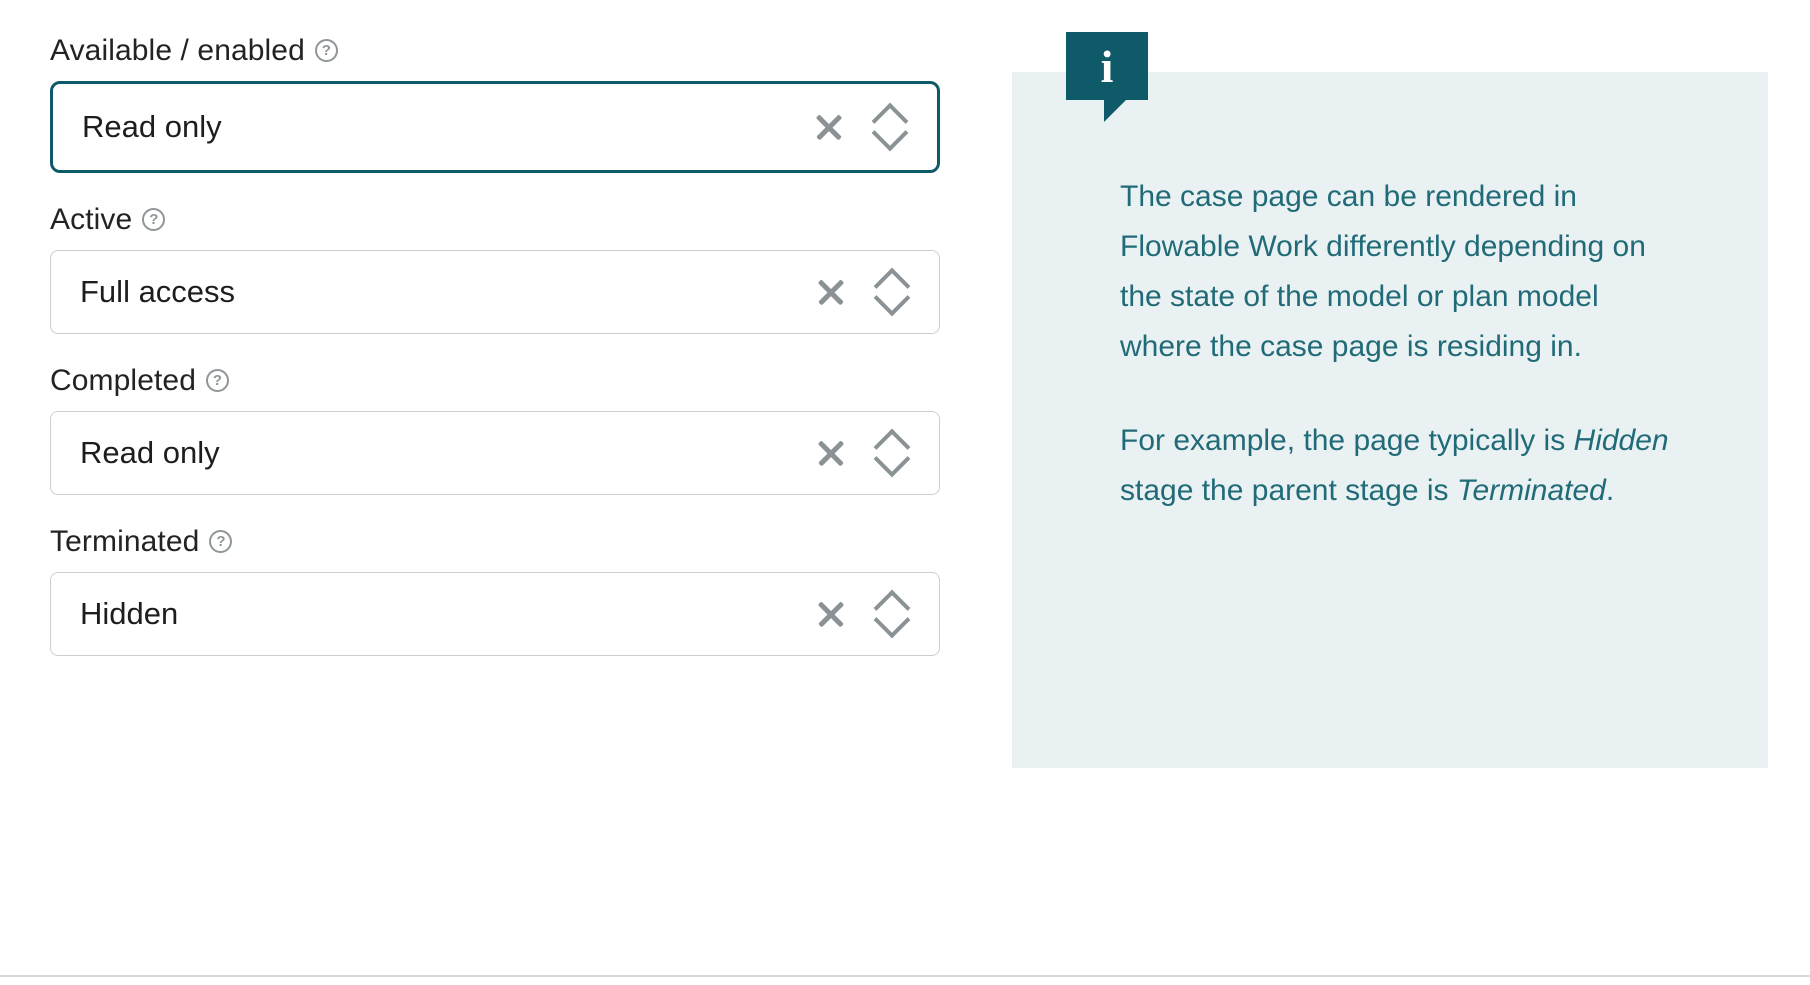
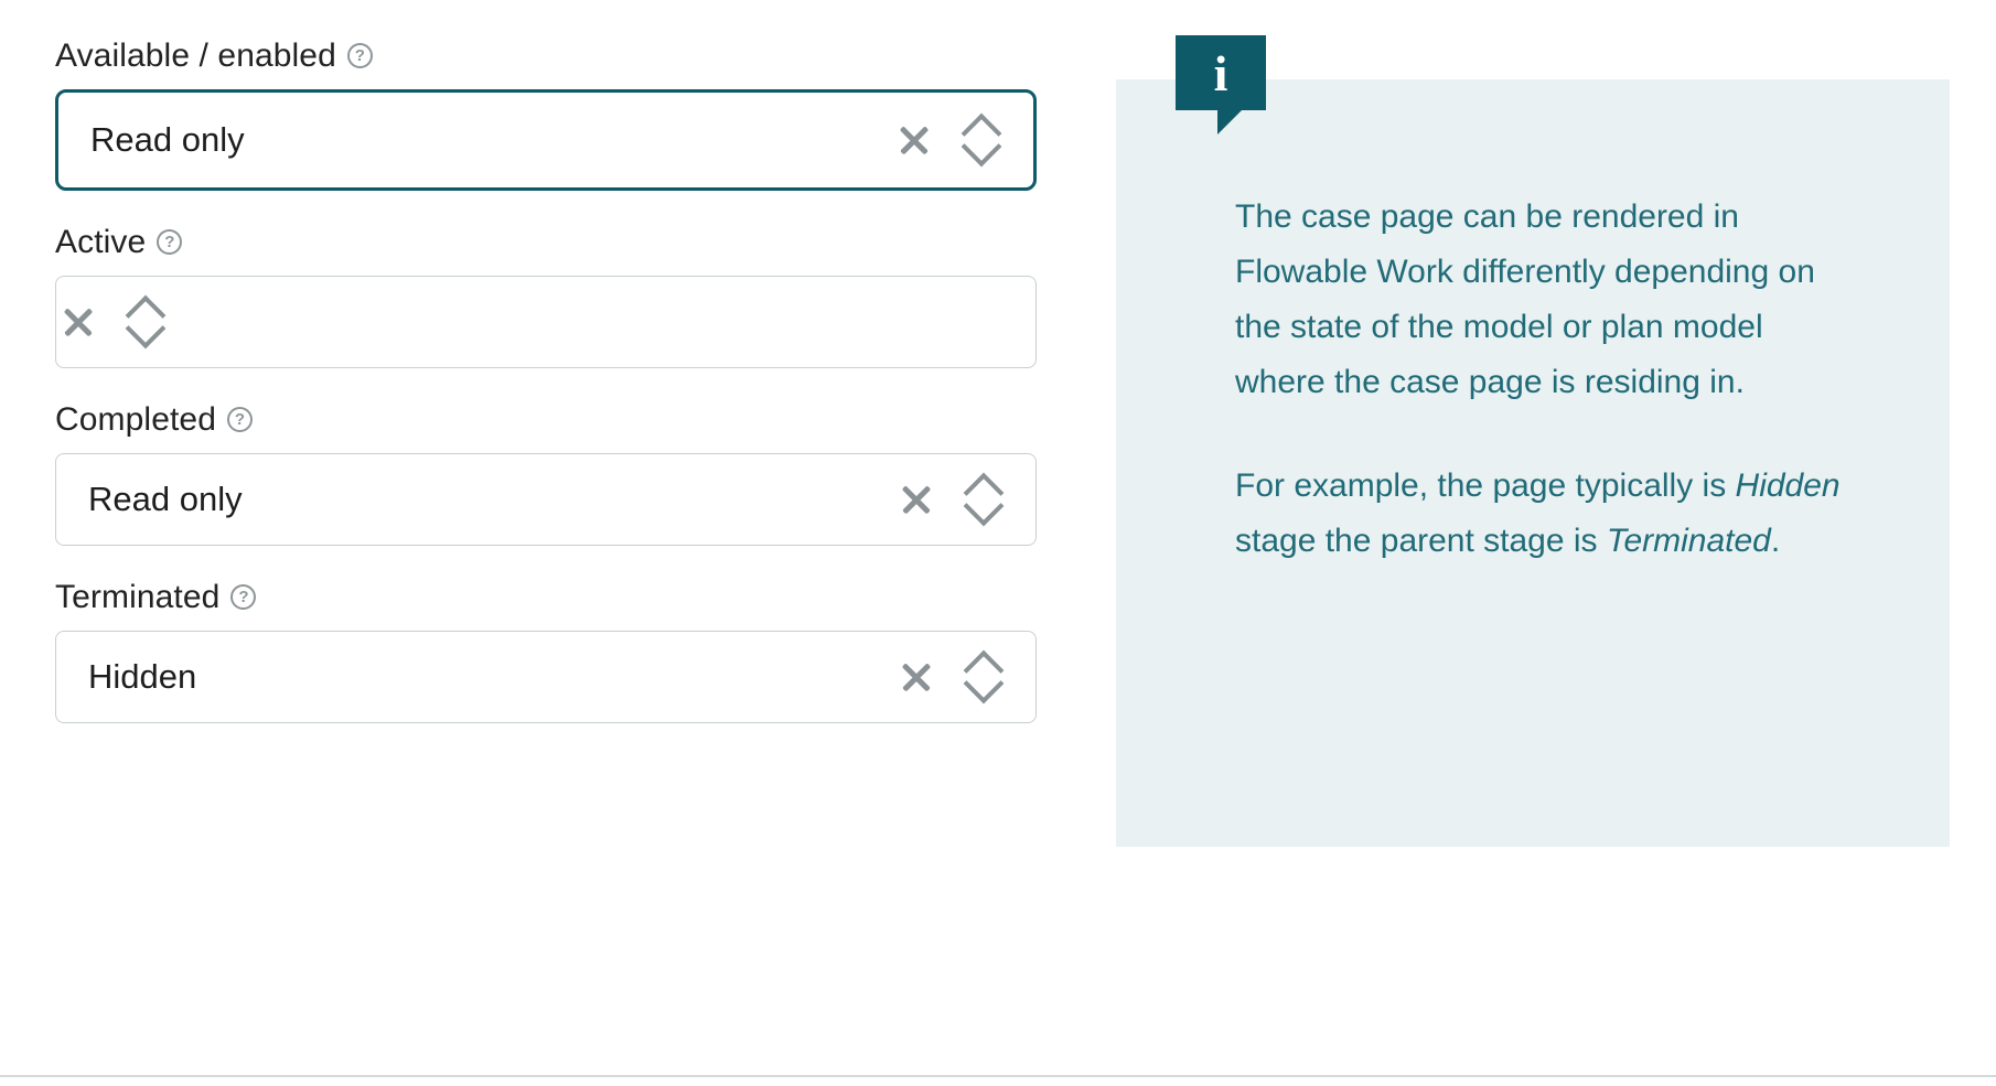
  Available / enabled
  ?
  Read only
  Active
  ?
- Full access
  Completed
  ?
  Read only
  Terminated
  ?
  Hidden
  i
  The case page can be rendered in Flowable Work differently depending on the state of the model or plan model where the case page is residing in.
  For example, the page typically is Hidden stage the parent stage is Terminated.
